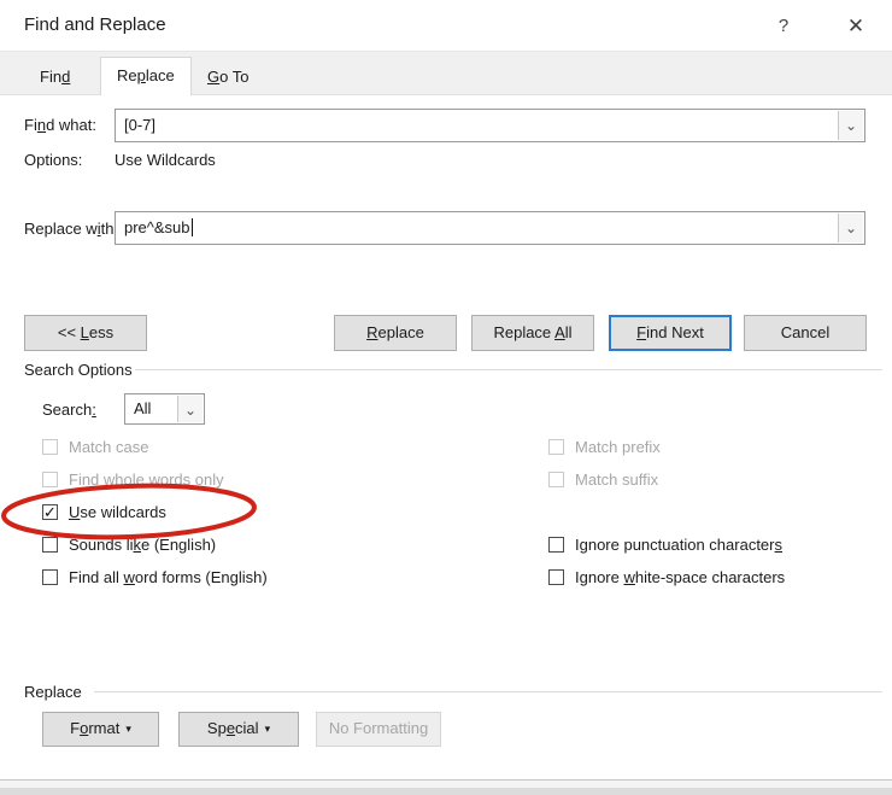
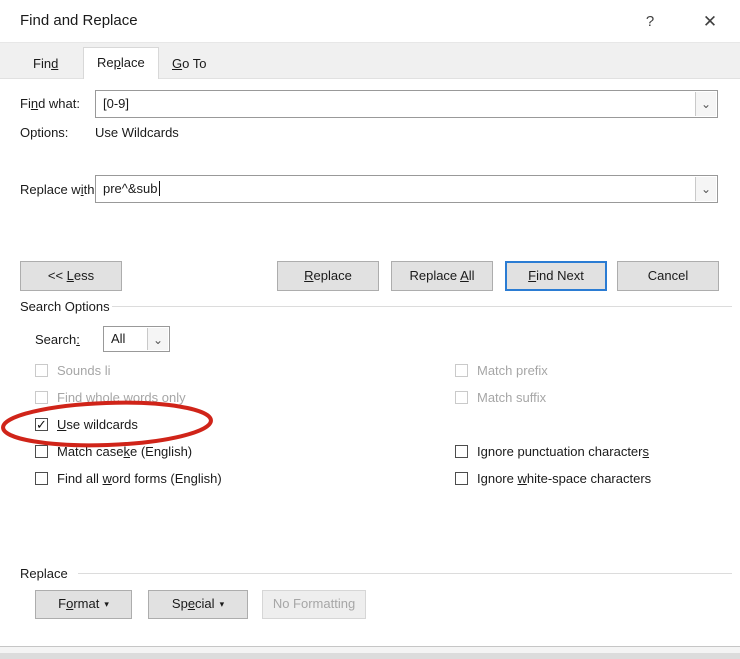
  Find and Replace
  ?
  ✕
  Find
  Replace
  Go To
  Find what:
- [0-7]
+ [0-9]
  ⌄
  Options:
  Use Wildcards
  Replace with
  pre^&sub
  ⌄
  << Less
  Replace
  Replace All
  Find Next
  Cancel
  Search Options
  Search:
  All
  ⌄
- Match case
+ Sounds li
  Find whole words only
  ✓
  Use wildcards
- Sounds like (English)
+ Match caseke (English)
  Find all word forms (English)
  Match prefix
  Match suffix
  Ignore punctuation characters
  Ignore white-space characters
  Replace
  Format ▾
  Special ▾
  No Formatting
